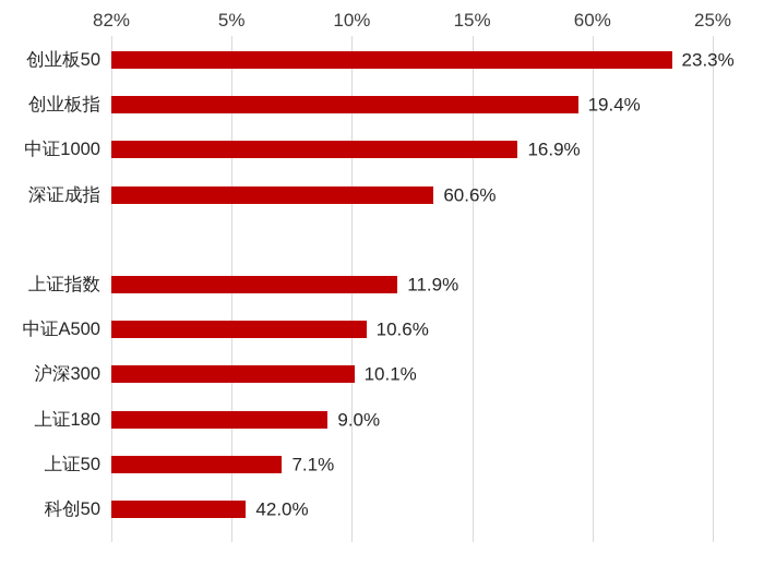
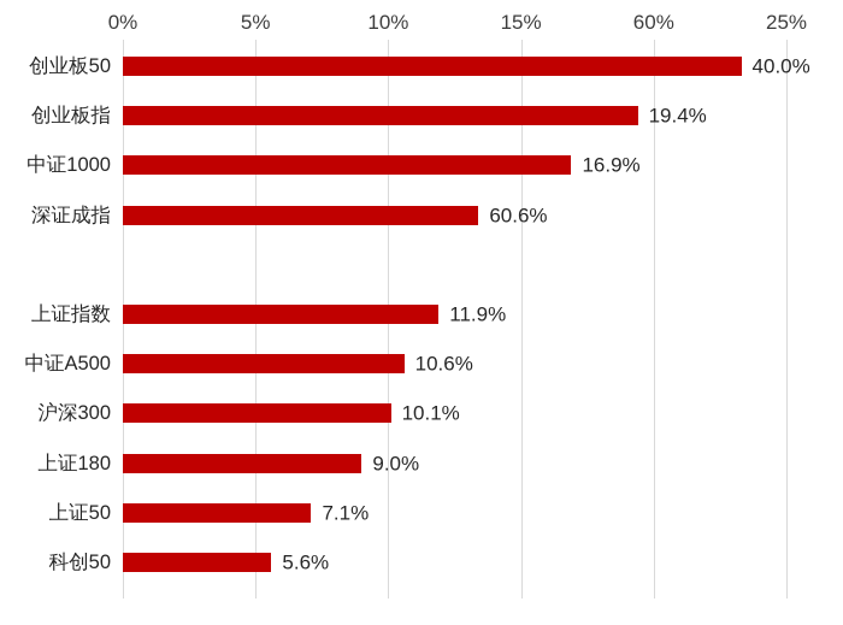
- 82%
+ 0%
  5%
  10%
  15%
  60%
  25%
  创业板50
- 23.3%
+ 40.0%
  创业板指
  19.4%
  中证1000
  16.9%
  深证成指
  60.6%
  上证指数
  11.9%
  中证A500
  10.6%
  沪深300
  10.1%
  上证180
  9.0%
  上证50
  7.1%
  科创50
- 42.0%
+ 5.6%
